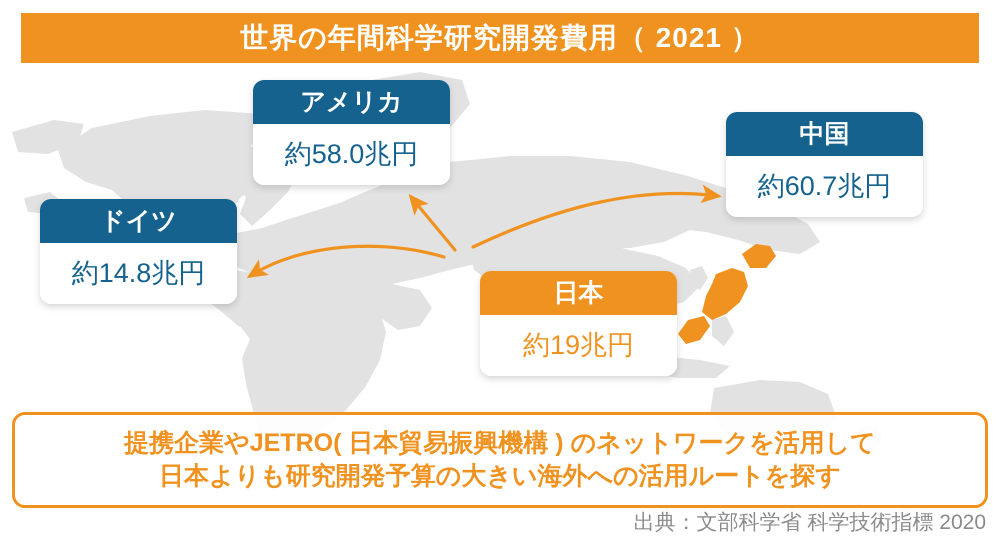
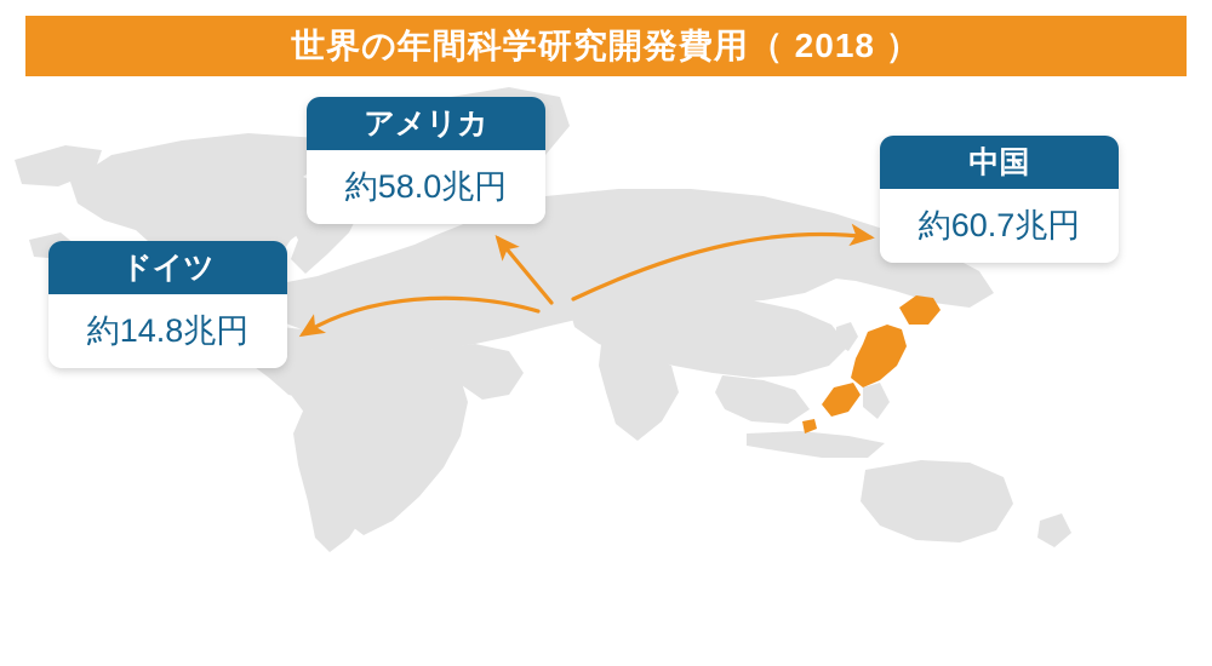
- 世界の年間科学研究開発費用（ 2021 ）
+ 世界の年間科学研究開発費用（ 2018 ）
  アメリカ
  約58.0兆円
  中国
  約60.7兆円
  ドイツ
  約14.8兆円
- 日本
- 約19兆円
- 提携企業やJETRO( 日本貿易振興機構 ) のネットワークを活用して
- 日本よりも研究開発予算の大きい海外への活用ルートを探す
- 出典：文部科学省 科学技術指標 2020
